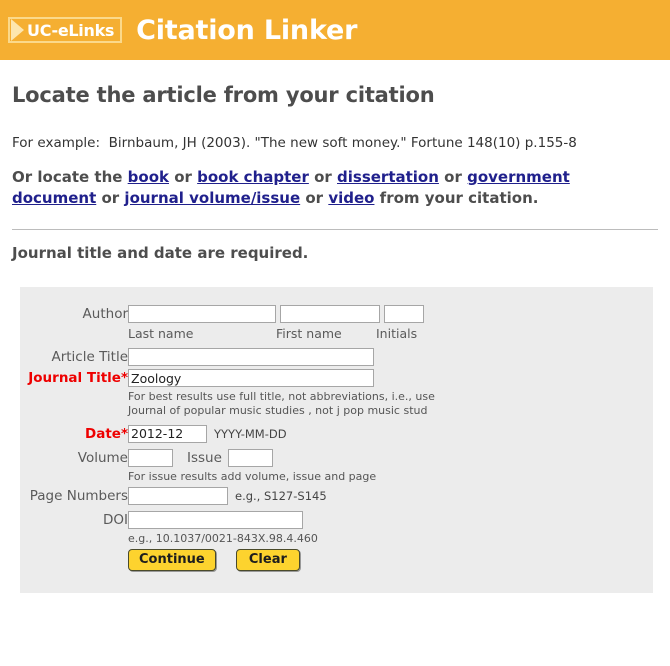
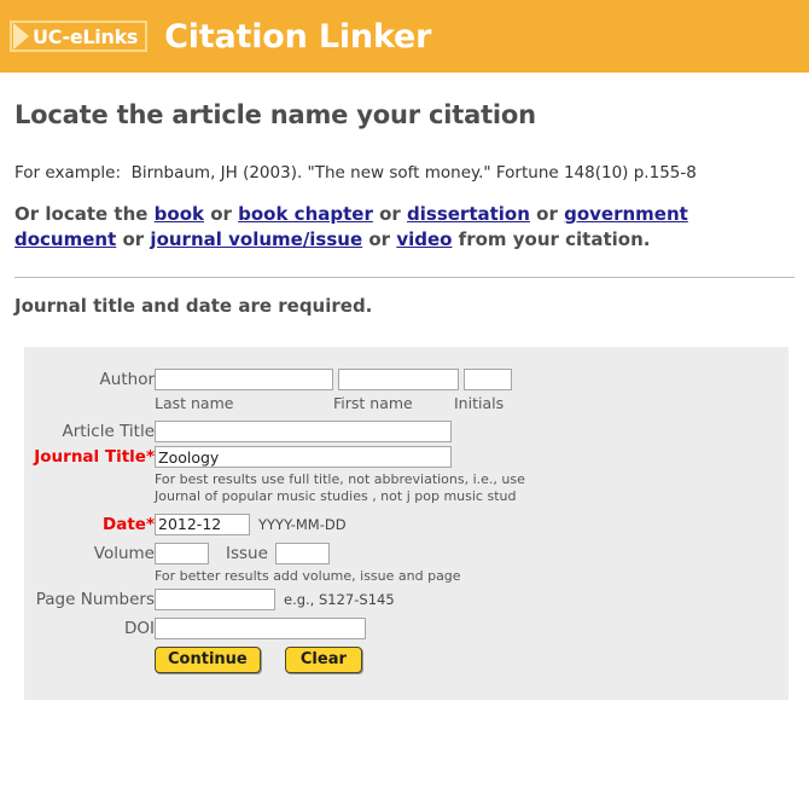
  UC-eLinks
  Citation Linker
- Locate the article from your citation
+ Locate the article name your citation
  For example: Birnbaum, JH (2003). "The new soft money." Fortune 148(10) p.155-8
  Or locate the book or book chapter or dissertation or government document or journal volume/issue or video from your citation.
  Journal title and date are required.
  Author
  	Last name First name Initials
  Article Title
  Journal Title*	Zoology
  	For best results use full title, not abbreviations, i.e., use Journal of popular music studies , not j pop music stud
  Date*	2012-12 YYYY-MM-DD
  Volume	Issue
- 	For issue results add volume, issue and page
+ 	For better results add volume, issue and page
  Page Numbers	e.g., S127-S145
  DOI
- 	e.g., 10.1037/0021-843X.98.4.460
  	Continue Clear
